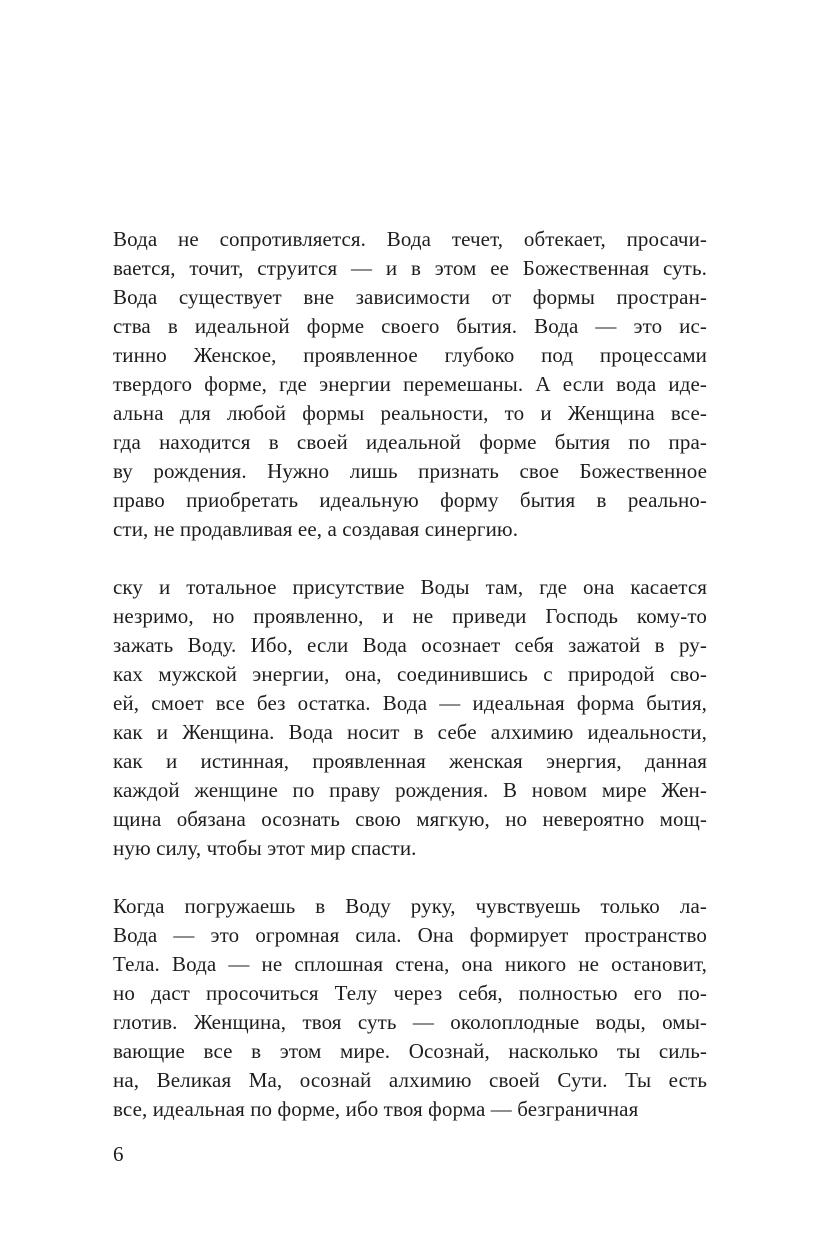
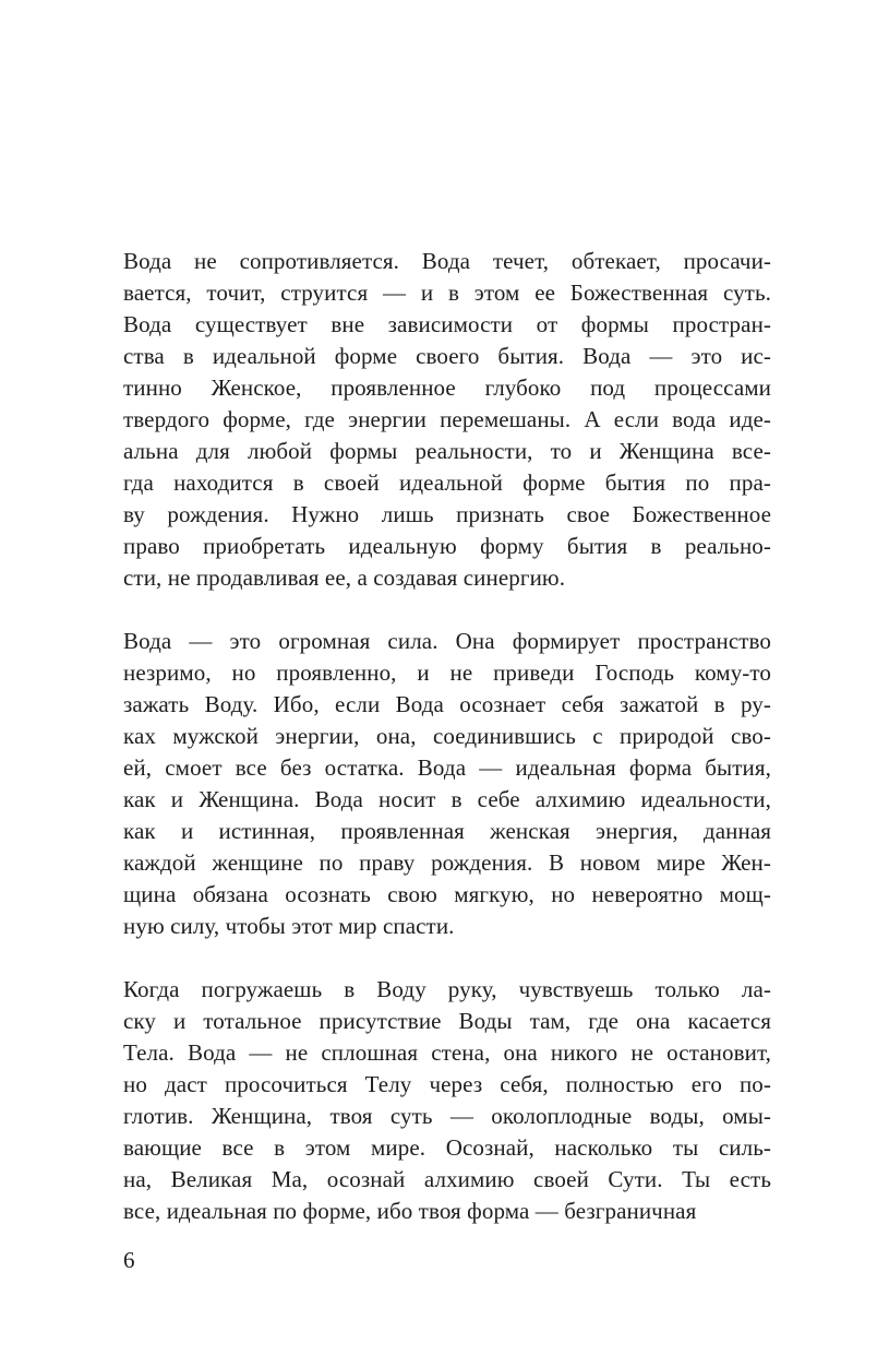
  Вода не сопротивляется. Вода течет, обтекает, просачи-
  вается, точит, струится — и в этом ее Божественная суть.
  Вода существует вне зависимости от формы простран-
  ства в идеальной форме своего бытия. Вода — это ис-
  тинно Женское, проявленное глубоко под процессами
  твердого форме, где энергии перемешаны. А если вода иде-
  альна для любой формы реальности, то и Женщина все-
  гда находится в своей идеальной форме бытия по пра-
  ву рождения. Нужно лишь признать свое Божественное
  право приобретать идеальную форму бытия в реально-
  сти, не продавливая ее, а создавая синергию.
- ску и тотальное присутствие Воды там, где она касается
+ Вода — это огромная сила. Она формирует пространство
  незримо, но проявленно, и не приведи Господь кому-то
  зажать Воду. Ибо, если Вода осознает себя зажатой в ру-
  ках мужской энергии, она, соединившись с природой сво-
  ей, смоет все без остатка. Вода — идеальная форма бытия,
  как и Женщина. Вода носит в себе алхимию идеальности,
  как и истинная, проявленная женская энергия, данная
  каждой женщине по праву рождения. В новом мире Жен-
  щина обязана осознать свою мягкую, но невероятно мощ-
  ную силу, чтобы этот мир спасти.
  Когда погружаешь в Воду руку, чувствуешь только ла-
- Вода — это огромная сила. Она формирует пространство
+ ску и тотальное присутствие Воды там, где она касается
  Тела. Вода — не сплошная стена, она никого не остановит,
  но даст просочиться Телу через себя, полностью его по-
  глотив. Женщина, твоя суть — околоплодные воды, омы-
  вающие все в этом мире. Осознай, насколько ты силь-
  на, Великая Ма, осознай алхимию своей Сути. Ты есть
  все, идеальная по форме, ибо твоя форма — безграничная
  6
